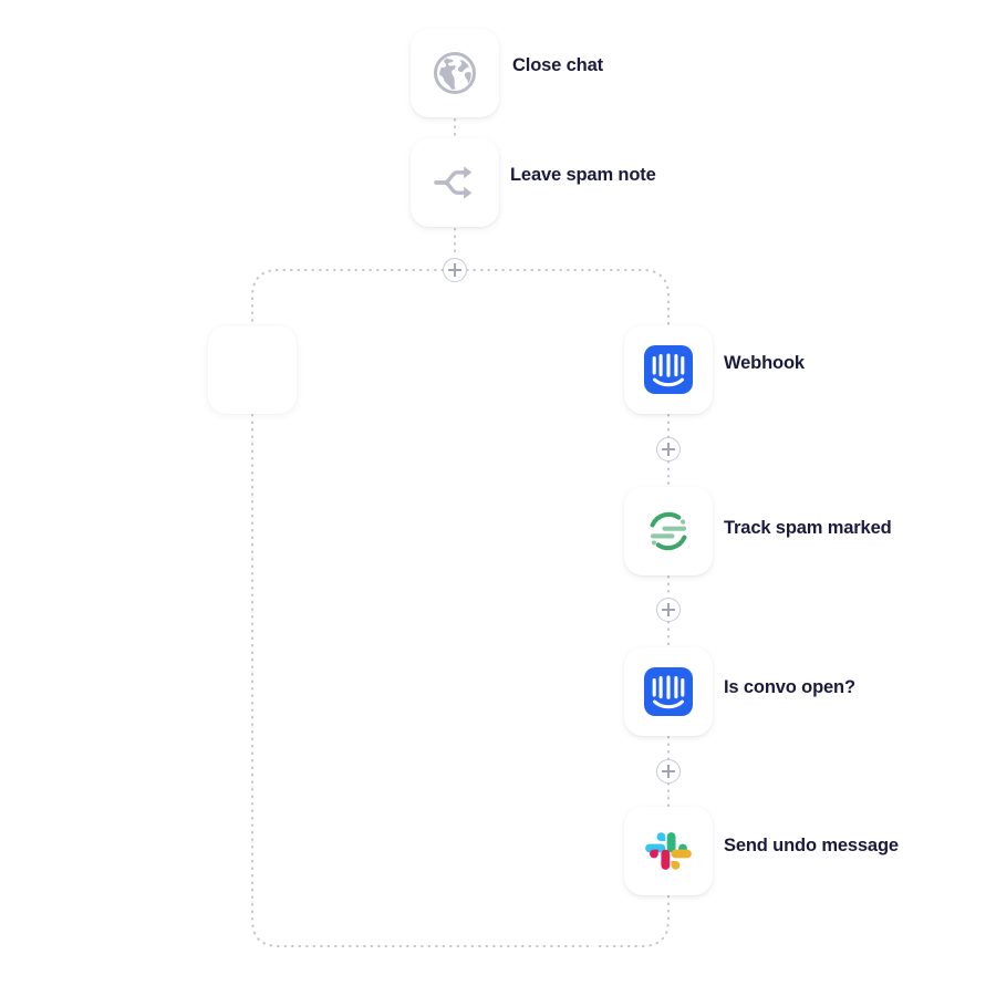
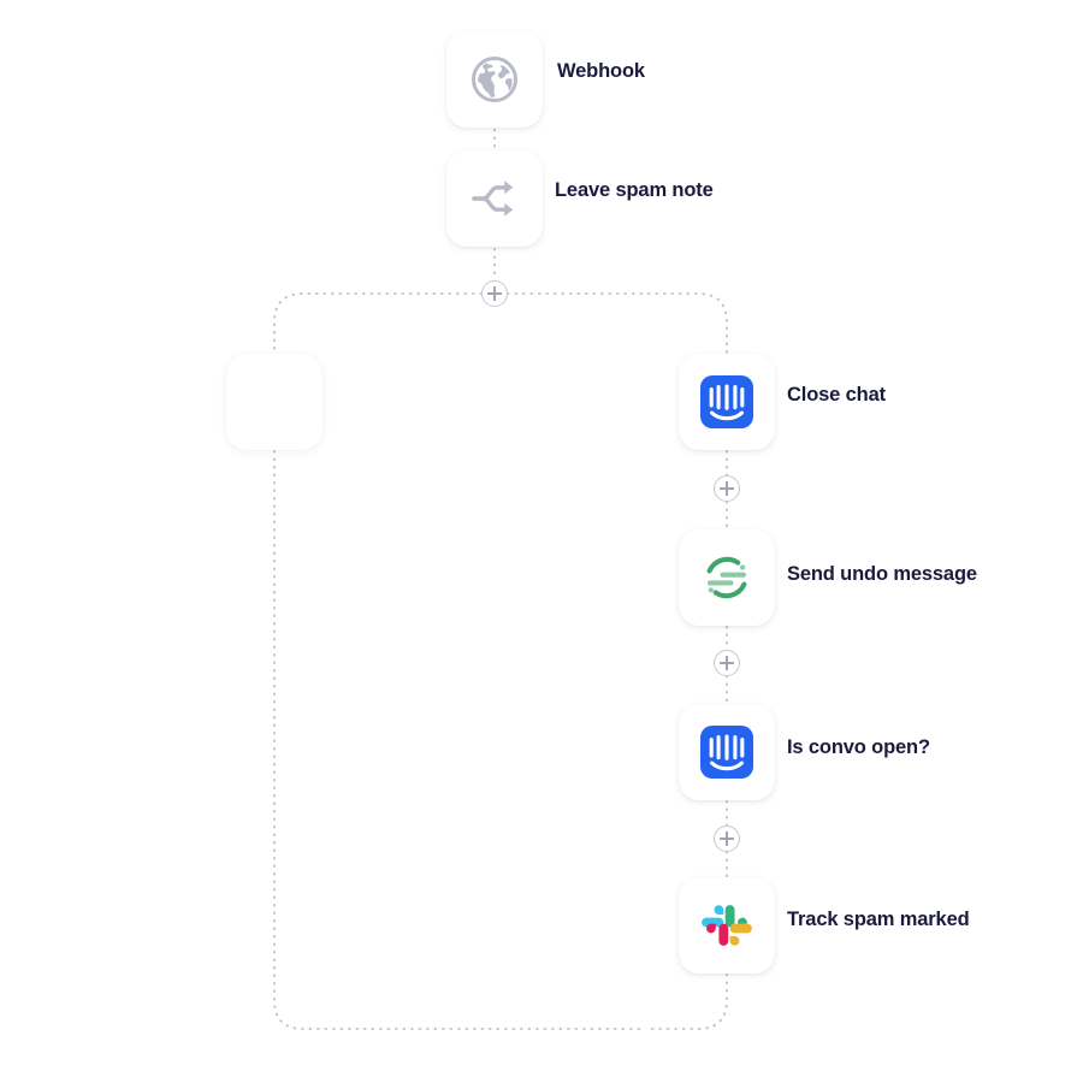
- Close chat
+ Webhook
  Leave spam note
- Webhook
+ Close chat
- Track spam marked
+ Send undo message
  Is convo open?
- Send undo message
+ Track spam marked
